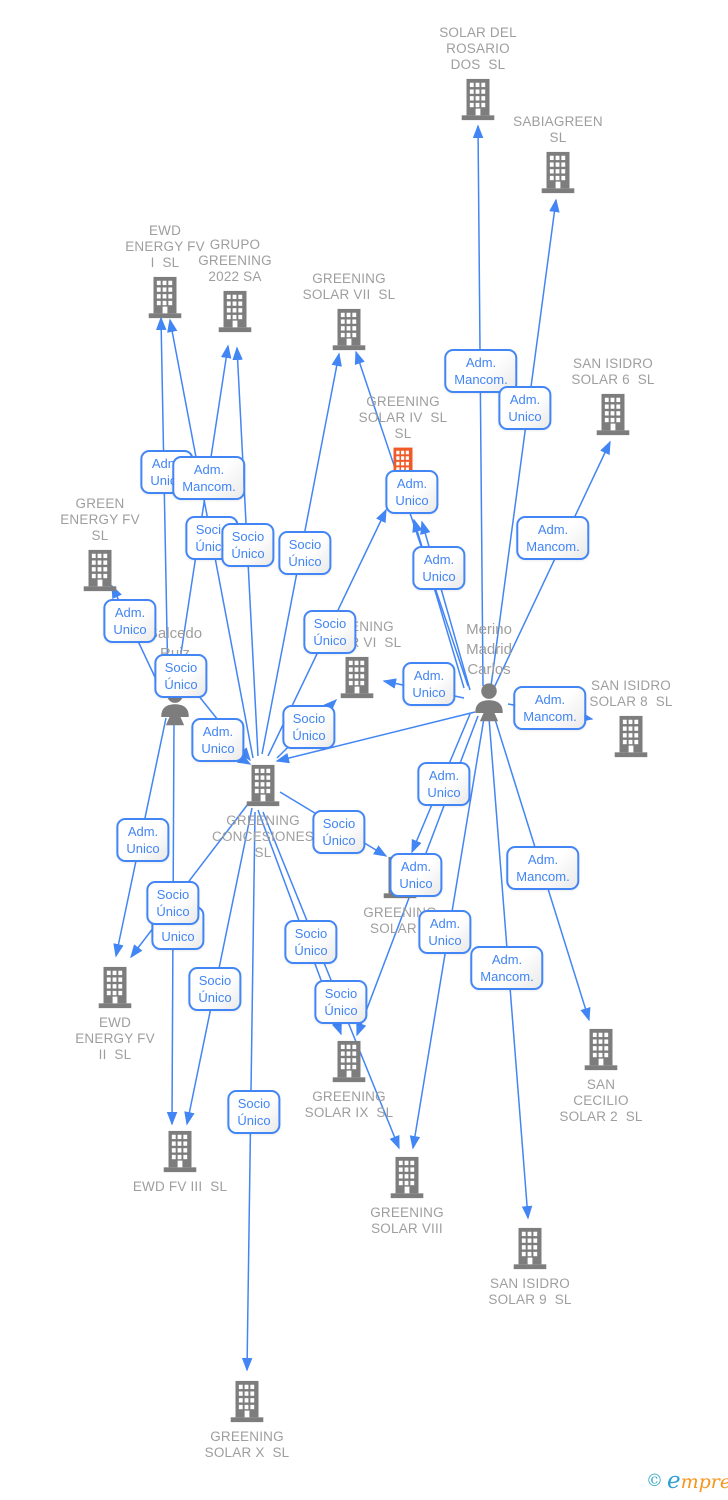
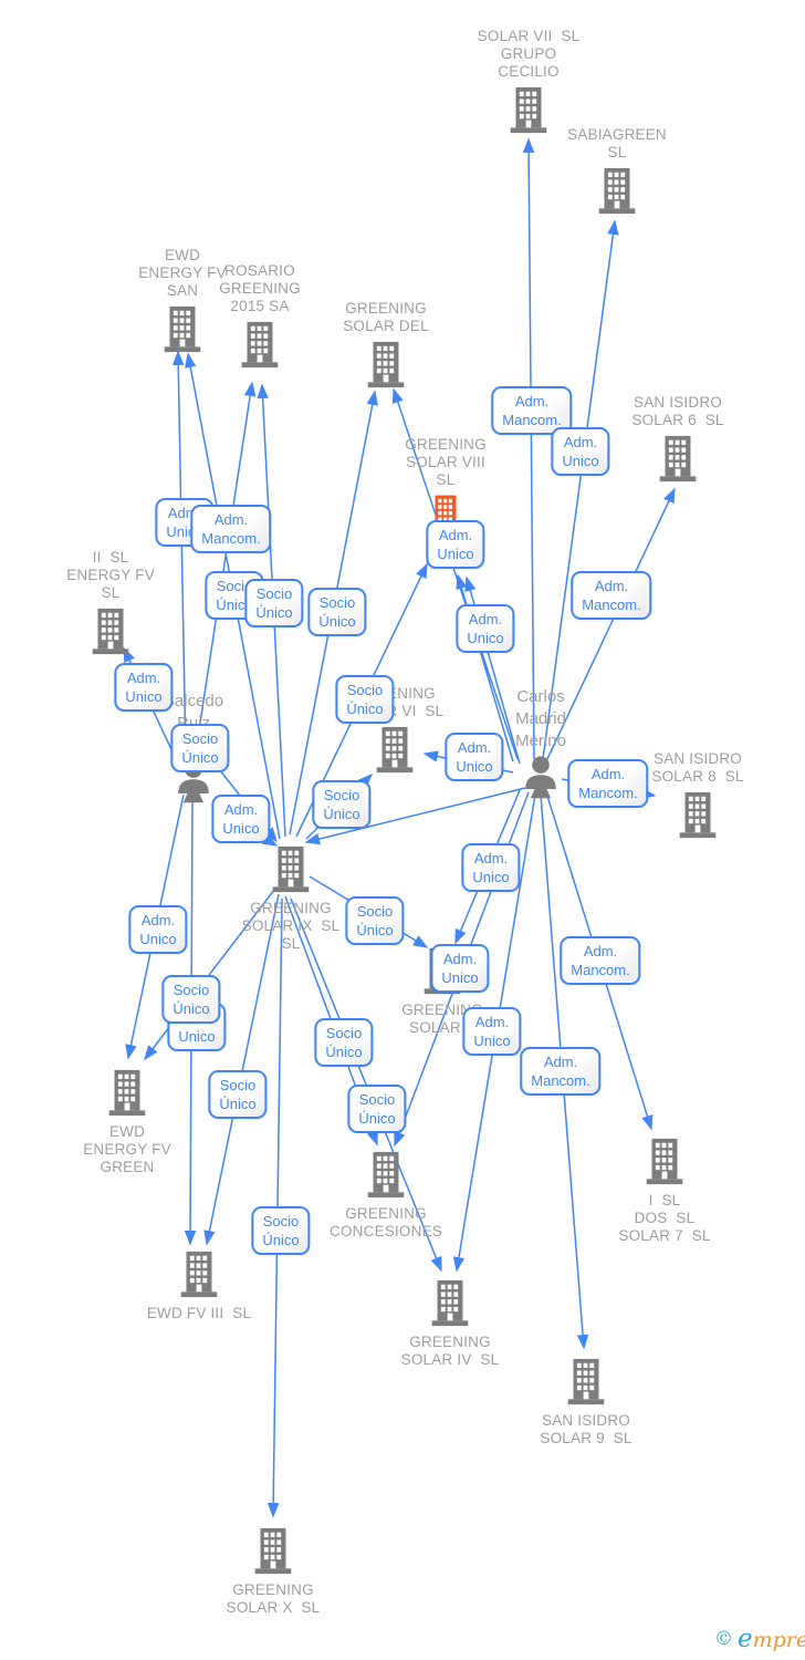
- SOLAR DEL
+ SOLAR VII SL
- ROSARIO
+ GRUPO
- DOS SL
+ CECILIO
  SABIAGREEN
  SL
  EWD
  ENERGY FV
- I SL
+ SAN
- GRUPO
+ ROSARIO
  GREENING
- 2022 SA
+ 2015 SA
  GREENING
- SOLAR VII SL
+ SOLAR DEL
  GREENING
- SOLAR IV SL
+ SOLAR VIII
  SL
  SAN ISIDRO
  SOLAR 6 SL
- GREEN
+ II SL
  ENERGY FV
  SL
  SAN ISIDRO
  SOLAR 8 SL
  GREENING
- CONCESIONES
+ SOLAR IX SL
  SL
  GREENI
  SOLAR
  EWD
  ENERGY FV
- II SL
+ GREEN
  GREENING
- SOLAR IX SL
+ CONCESIONES
- SAN
+ I SL
- CECILIO
+ DOS SL
- SOLAR 2 SL
+ SOLAR 7 SL
  EWD FV III SL
  GREENING
- SOLAR VIII
+ SOLAR IV SL
  SAN ISIDRO
  SOLAR 9 SL
  GREENING
  SOLAR X SL
  alcedo
- Merino
+ Carlos
  Madrid
- Carlos
+ Merino
  Adm.
  Mancom.
  Adm.
  Unico
  Adm.
  Mancom.
  Soci
  Únic
  Socio
  Único
  Socio
  Único
  Adm.
  Unico
  Adm.
  Unico
  Adm.
  Mancom.
  Adm.
  Unico
  Socio
  Único
  Socio
  Único
  Adm.
  Unico
  Socio
  Único
  Adm.
  Mancom.
  Adm.
  Unico
  Adm.
  Unico
  Adm.
  Unico
  Socio
  Único
  Unico
  Socio
  Único
  Socio
  Único
  Adm.
  Mancom.
  Adm.
  Unico
  Adm.
  Unico
  Adm.
  Mancom.
  Socio
  Único
  Socio
  Único
  Socio
  Único
